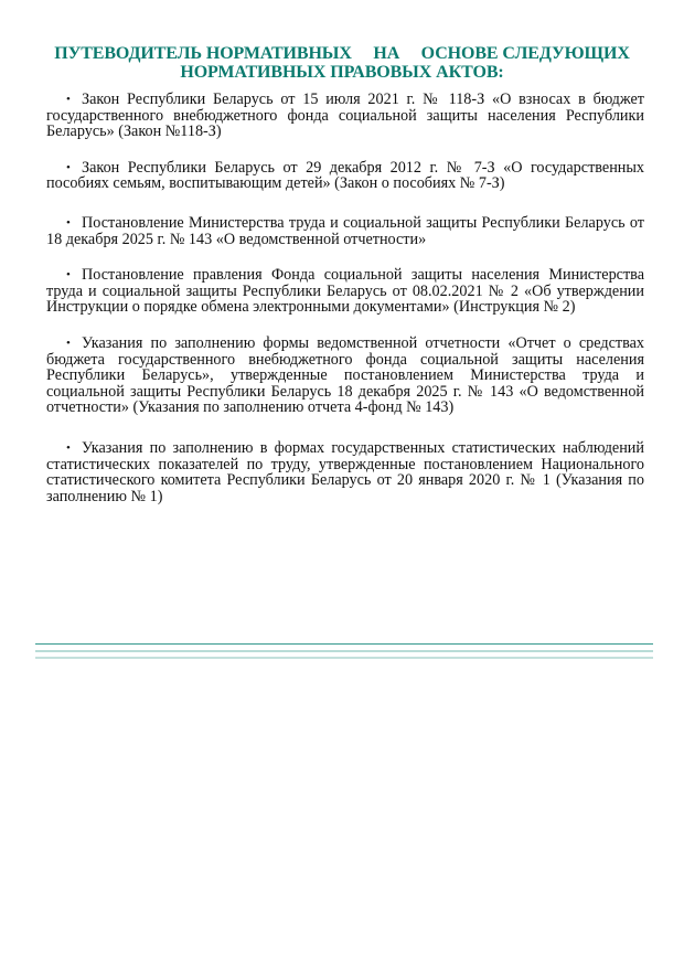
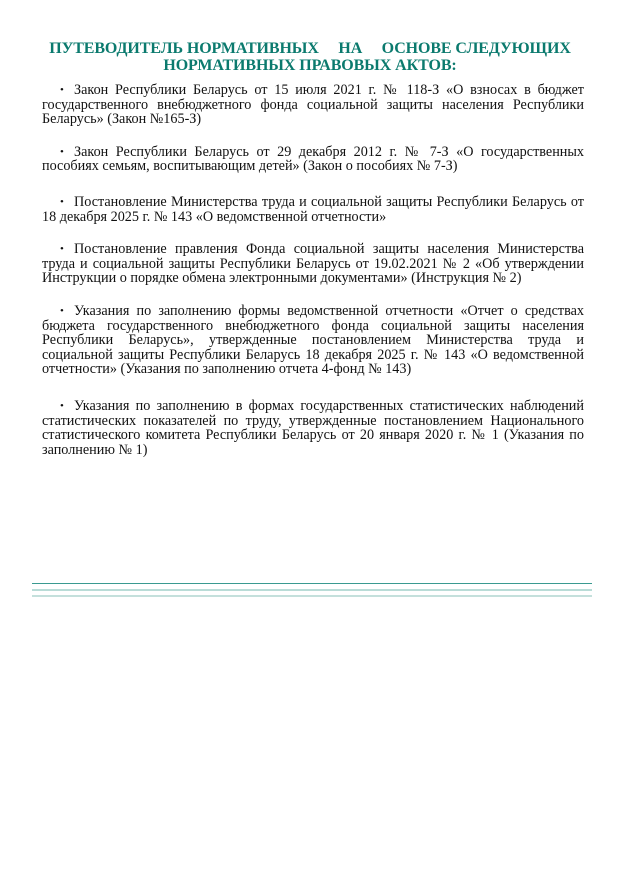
  ПУТЕВОДИТЕЛЬ НОРМАТИВНЫХ НА ОСНОВЕ СЛЕДУЮЩИХ
  НОРМАТИВНЫХ ПРАВОВЫХ АКТОВ:
- • Закон Республики Беларусь от 15 июля 2021 г. № 118-З «О взносах в бюджет государственного внебюджетного фонда социальной защиты населения Республики Беларусь» (Закон №118-З)
+ • Закон Республики Беларусь от 15 июля 2021 г. № 118-З «О взносах в бюджет государственного внебюджетного фонда социальной защиты населения Республики Беларусь» (Закон №165-З)
  • Закон Республики Беларусь от 29 декабря 2012 г. № 7-З «О государственных пособиях семьям, воспитывающим детей» (Закон о пособиях № 7-З)
  • Постановление Министерства труда и социальной защиты Республики Беларусь от 18 декабря 2025 г. № 143 «О ведомственной отчетности»
- • Постановление правления Фонда социальной защиты населения Министерства труда и социальной защиты Республики Беларусь от 08.02.2021 № 2 «Об утверждении Инструкции о порядке обмена электронными документами» (Инструкция № 2)
+ • Постановление правления Фонда социальной защиты населения Министерства труда и социальной защиты Республики Беларусь от 19.02.2021 № 2 «Об утверждении Инструкции о порядке обмена электронными документами» (Инструкция № 2)
  • Указания по заполнению формы ведомственной отчетности «Отчет о средствах бюджета государственного внебюджетного фонда социальной защиты населения Республики Беларусь», утвержденные постановлением Министерства труда и социальной защиты Республики Беларусь 18 декабря 2025 г. № 143 «О ведомственной отчетности» (Указания по заполнению отчета 4-фонд № 143)
  • Указания по заполнению в формах государственных статистических наблюдений статистических показателей по труду, утвержденные постановлением Национального статистического комитета Республики Беларусь от 20 января 2020 г. № 1 (Указания по заполнению № 1)
